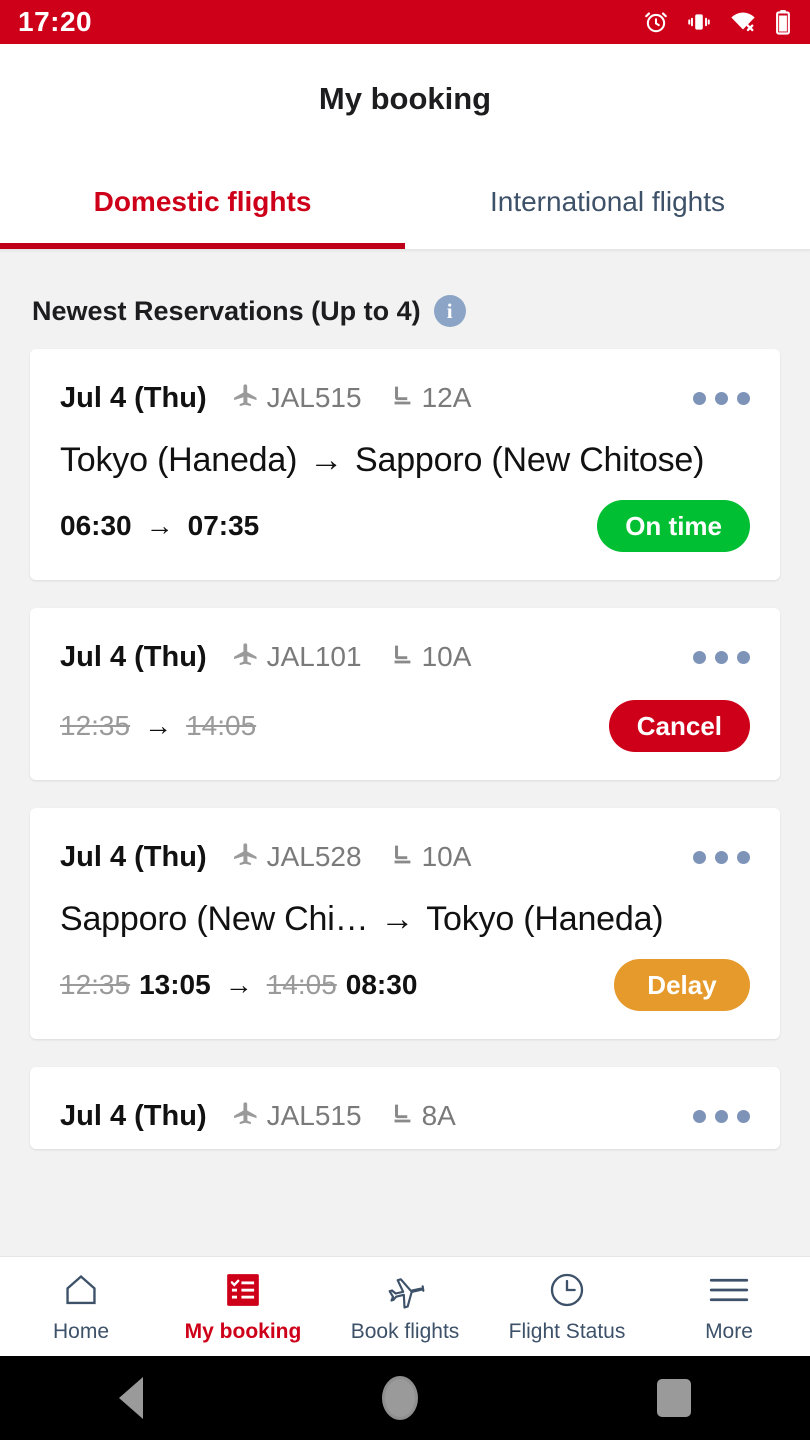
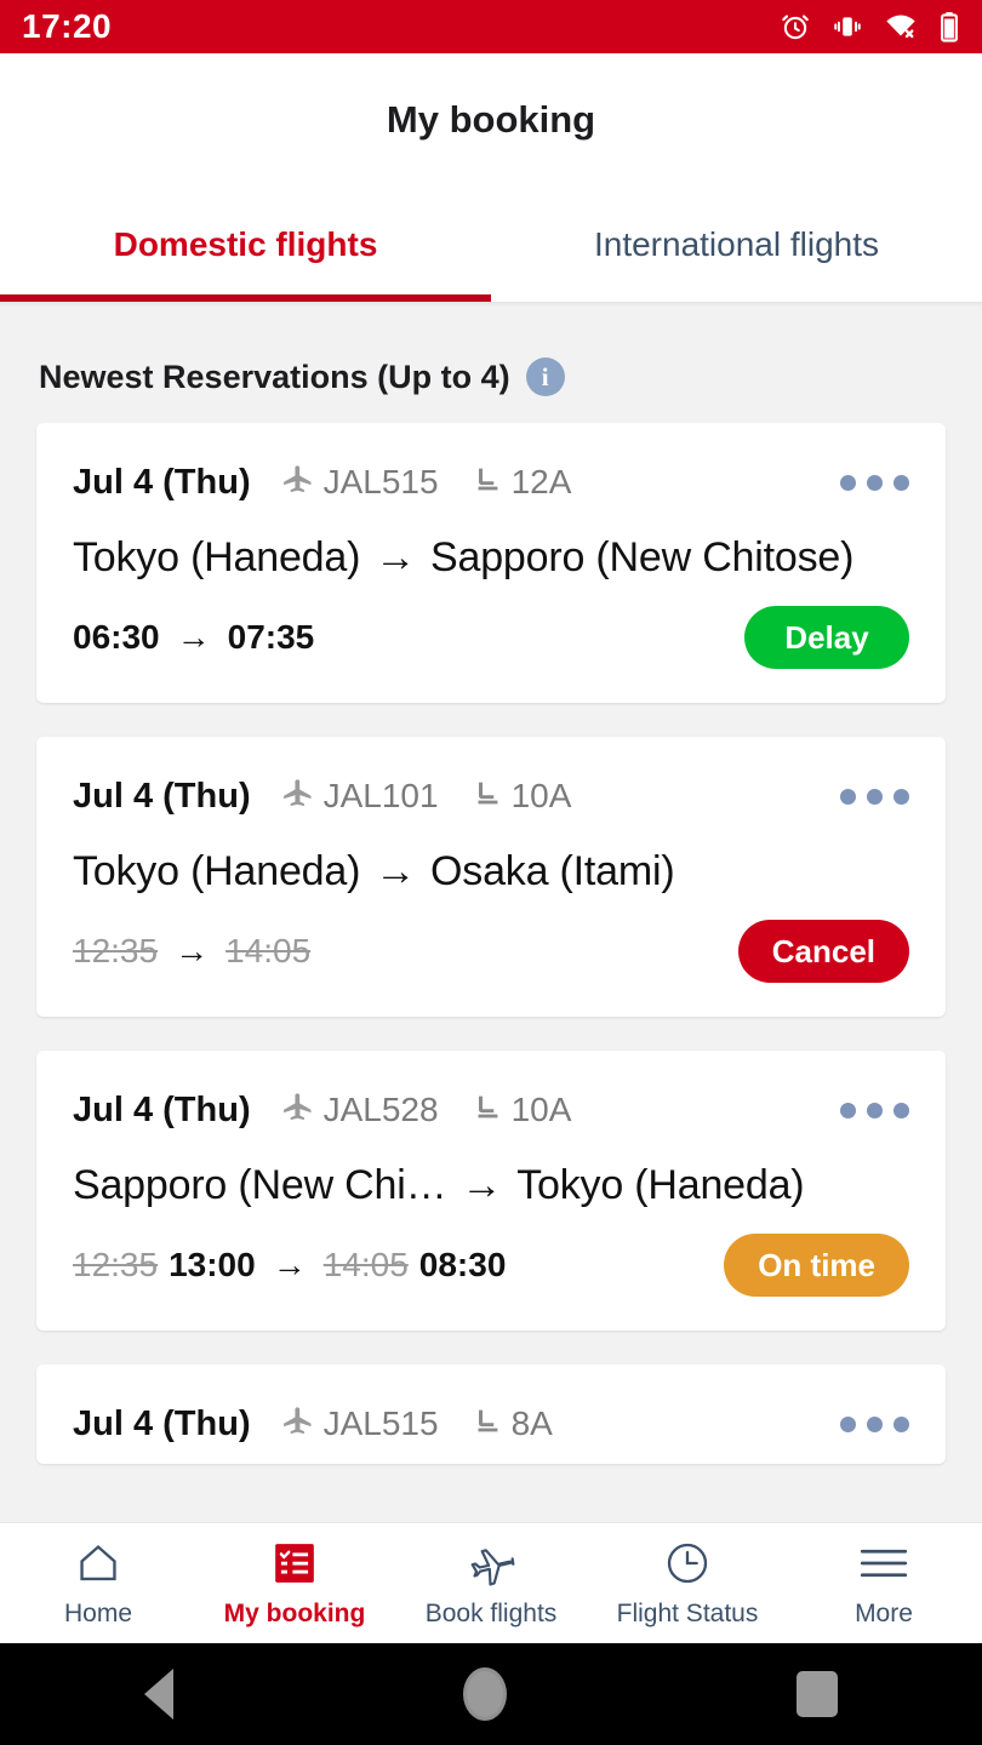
  17:20
  My booking
  Domestic flights
  International flights
  Newest Reservations (Up to 4)
  i
  Jul 4 (Thu)
  JAL515
  12A
  Tokyo (Haneda) → Sapporo (New Chitose)
  06:30
  →
  07:35
- On time
+ Delay
  Jul 4 (Thu)
  JAL101
  10A
+ Tokyo (Haneda) → Osaka (Itami)
  12:35
  →
  14:05
  Cancel
  Jul 4 (Thu)
  JAL528
  10A
  Sapporo (New Chi… → Tokyo (Haneda)
  12:35
- 13:05
+ 13:00
  →
  14:05
  08:30
- Delay
+ On time
  Jul 4 (Thu)
  JAL515
  8A
  Home
  My booking
  Book flights
  Flight Status
  More
